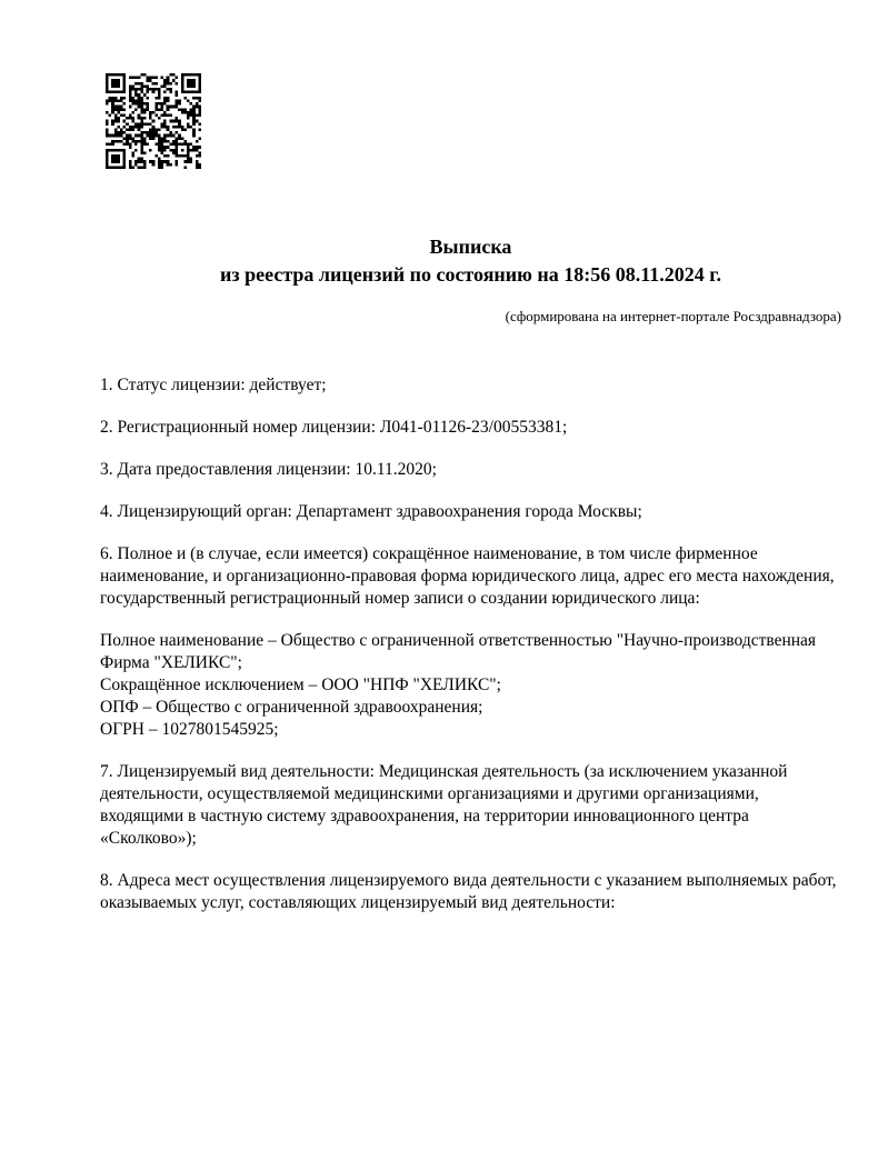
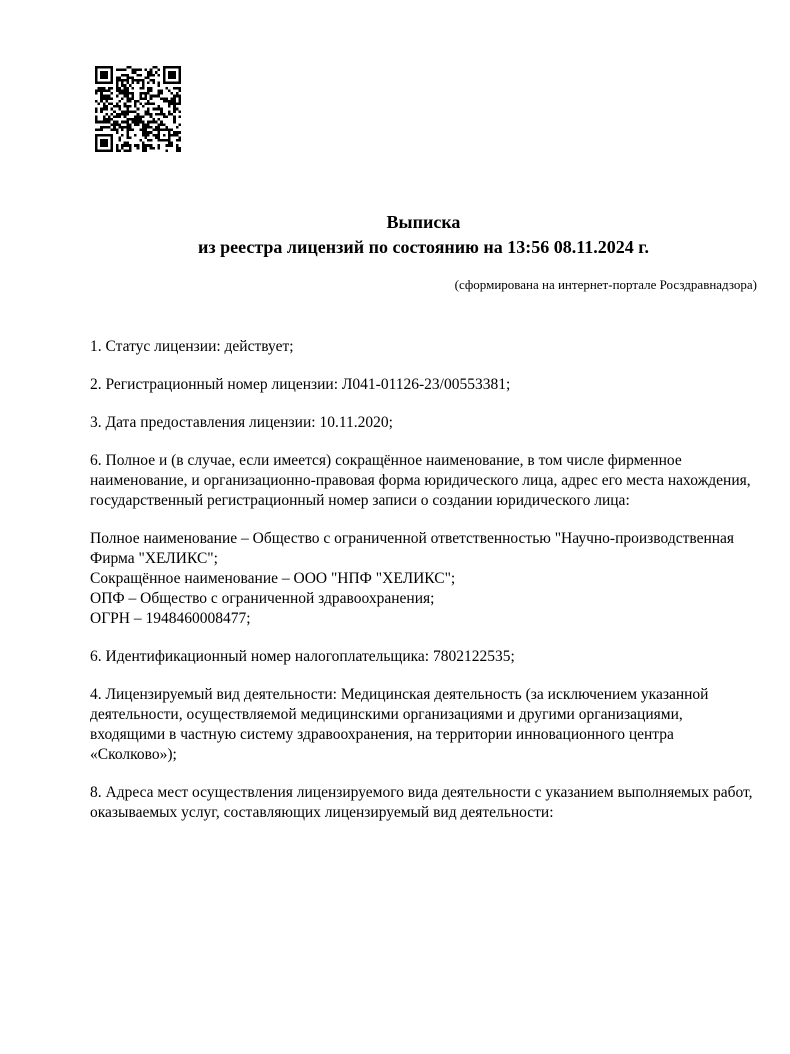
  Выписка
- из реестра лицензий по состоянию на 18:56 08.11.2024 г.
+ из реестра лицензий по состоянию на 13:56 08.11.2024 г.
  (сформирована на интернет-портале Росздравнадзора)
  1. Статус лицензии: действует;
  2. Регистрационный номер лицензии: Л041-01126-23/00553381;
  3. Дата предоставления лицензии: 10.11.2020;
- 4. Лицензирующий орган: Департамент здравоохранения города Москвы;
  6. Полное и (в случае, если имеется) сокращённое наименование, в том числе фирменное наименование, и организационно-правовая форма юридического лица, адрес его места нахождения, государственный регистрационный номер записи о создании юридического лица:
  Полное наименование – Общество с ограниченной ответственностью "Научно-производственная Фирма "ХЕЛИКС";
- Сокращённое исключением – ООО "НПФ "ХЕЛИКС";
+ Сокращённое наименование – ООО "НПФ "ХЕЛИКС";
  ОПФ – Общество с ограниченной здравоохранения;
- ОГРН – 1027801545925;
+ ОГРН – 1948460008477;
+ 6. Идентификационный номер налогоплательщика: 7802122535;
- 7. Лицензируемый вид деятельности: Медицинская деятельность (за исключением указанной деятельности, осуществляемой медицинскими организациями и другими организациями, входящими в частную систему здравоохранения, на территории инновационного центра «Сколково»);
+ 4. Лицензируемый вид деятельности: Медицинская деятельность (за исключением указанной деятельности, осуществляемой медицинскими организациями и другими организациями, входящими в частную систему здравоохранения, на территории инновационного центра «Сколково»);
  8. Адреса мест осуществления лицензируемого вида деятельности с указанием выполняемых работ, оказываемых услуг, составляющих лицензируемый вид деятельности:
